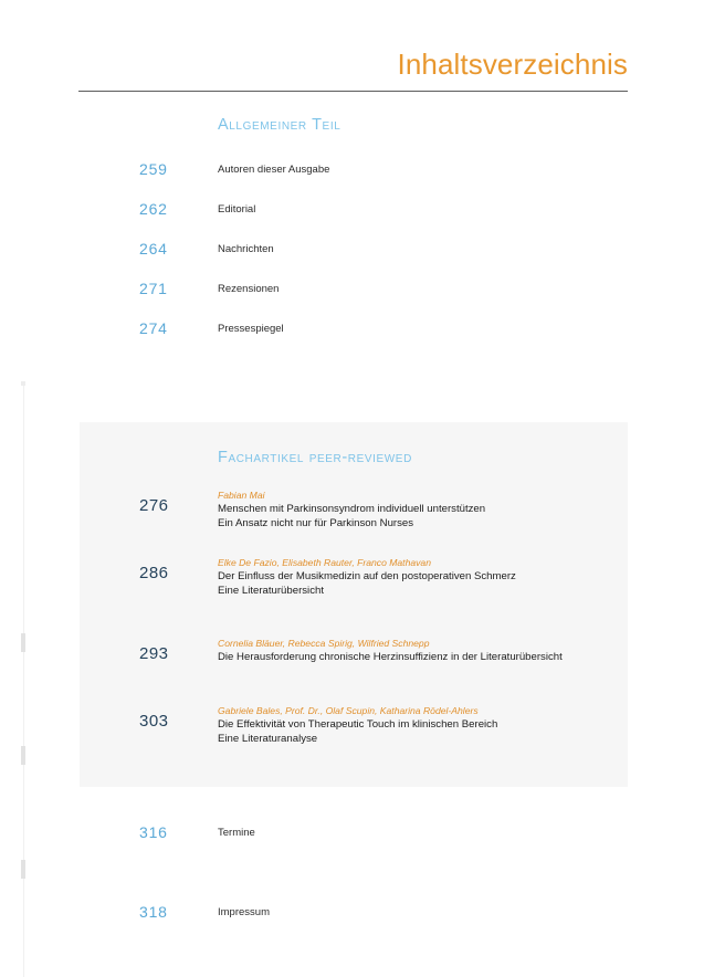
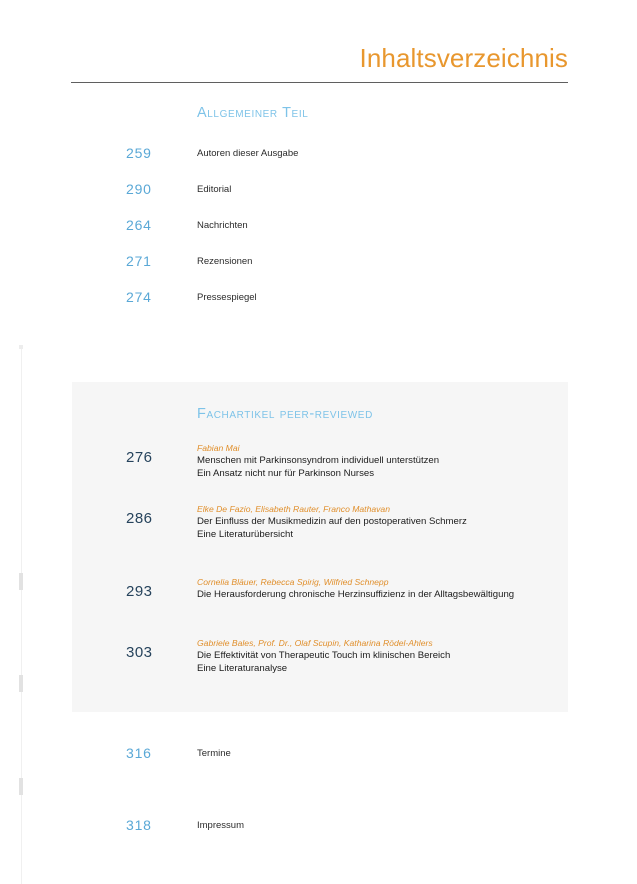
  Inhaltsverzeichnis
  Allgemeiner Teil
  259
  Autoren dieser Ausgabe
- 262
+ 290
  Editorial
  264
  Nachrichten
  271
  Rezensionen
  274
  Pressespiegel
  Fachartikel peer-reviewed
  276
  Fabian Mai
  Menschen mit Parkinsonsyndrom individuell unterstützen
  Ein Ansatz nicht nur für Parkinson Nurses
  286
  Elke De Fazio, Elisabeth Rauter, Franco Mathavan
  Der Einfluss der Musikmedizin auf den postoperativen Schmerz
  Eine Literaturübersicht
  293
  Cornelia Bläuer, Rebecca Spirig, Wilfried Schnepp
- Die Herausforderung chronische Herzinsuffizienz in der Literaturübersicht
+ Die Herausforderung chronische Herzinsuffizienz in der Alltagsbewältigung
  303
  Gabriele Bales, Prof. Dr., Olaf Scupin, Katharina Rödel-Ahlers
  Die Effektivität von Therapeutic Touch im klinischen Bereich
  Eine Literaturanalyse
  316
  Termine
  318
  Impressum
